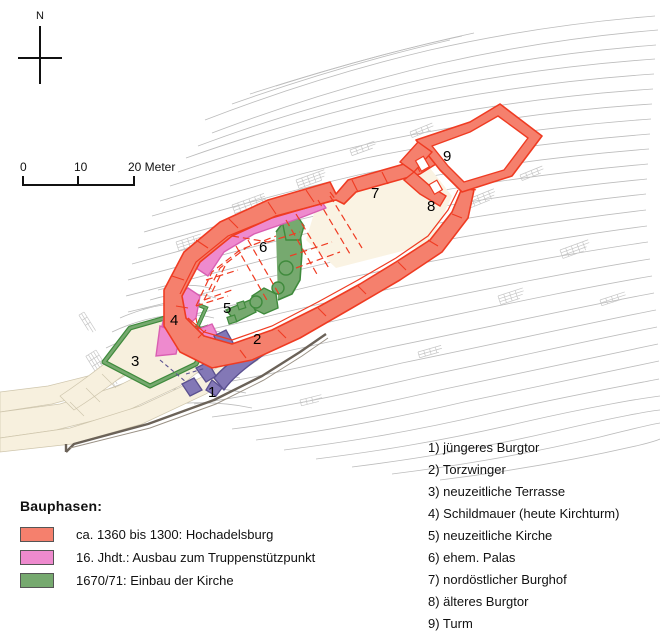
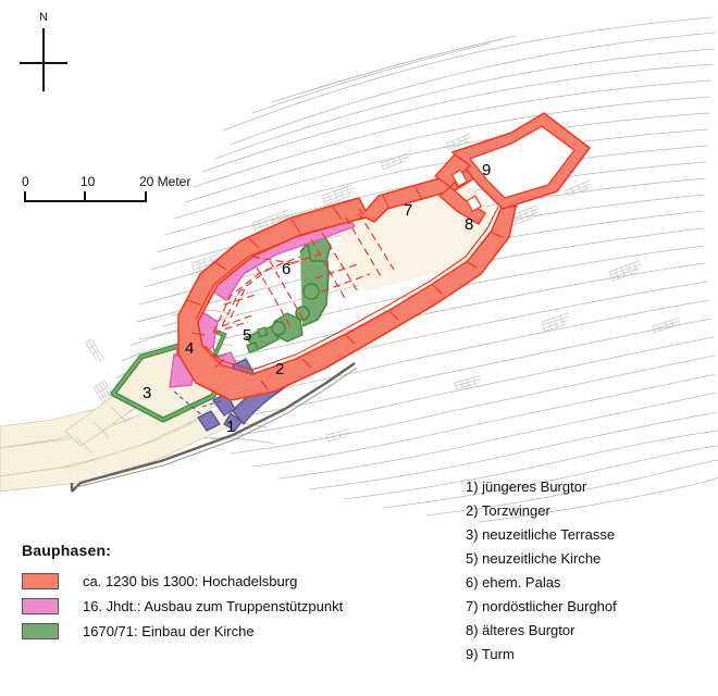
  1
  2
  3
  4
  5
  6
  7
  8
  9
  N
  0
  10
  20 Meter
  Bauphasen:
- ca. 1360 bis 1300: Hochadelsburg
+ ca. 1230 bis 1300: Hochadelsburg
  16. Jhdt.: Ausbau zum Truppenstützpunkt
  1670/71: Einbau der Kirche
  1) jüngeres Burgtor
  2) Torzwinger
  3) neuzeitliche Terrasse
- 4) Schildmauer (heute Kirchturm)
  5) neuzeitliche Kirche
  6) ehem. Palas
  7) nordöstlicher Burghof
  8) älteres Burgtor
  9) Turm
